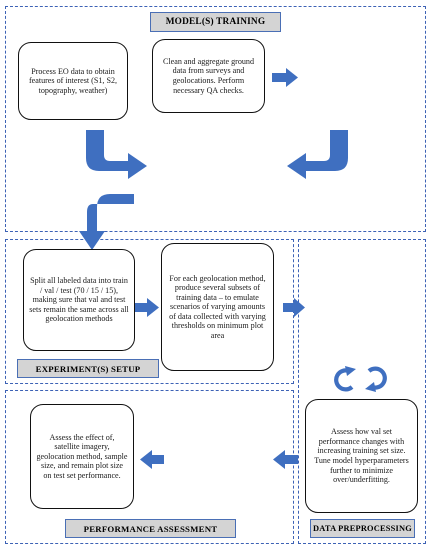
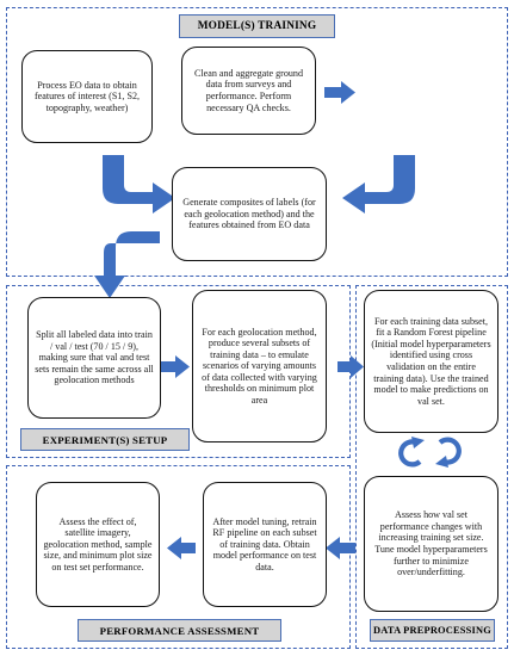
  MODEL(S) TRAINING
  EXPERIMENT(S) SETUP
  DATA PREPROCESSING
  PERFORMANCE ASSESSMENT
  Process EO data to obtain features of interest (S1, S2, topography, weather)
- Clean and aggregate ground data from surveys and geolocations. Perform necessary QA checks.
+ Clean and aggregate ground data from surveys and performance. Perform necessary QA checks.
+ Generate composites of labels (for each geolocation method) and the features obtained from EO data
- Split all labeled data into train / val / test (70 / 15 / 15), making sure that val and test sets remain the same across all geolocation methods
+ Split all labeled data into train / val / test (70 / 15 / 9), making sure that val and test sets remain the same across all geolocation methods
  For each geolocation method, produce several subsets of training data – to emulate scenarios of varying amounts of data collected with varying thresholds on minimum plot area
+ For each training data subset, fit a Random Forest pipeline (Initial model hyperparameters identified using cross validation on the entire training data). Use the trained model to make predictions on val set.
  Assess how val set performance changes with increasing training set size. Tune model hyperparameters further to minimize over/underfitting.
+ After model tuning, retrain RF pipeline on each subset of training data. Obtain model performance on test data.
- Assess the effect of, satellite imagery, geolocation method, sample size, and remain plot size on test set performance.
+ Assess the effect of, satellite imagery, geolocation method, sample size, and minimum plot size on test set performance.
